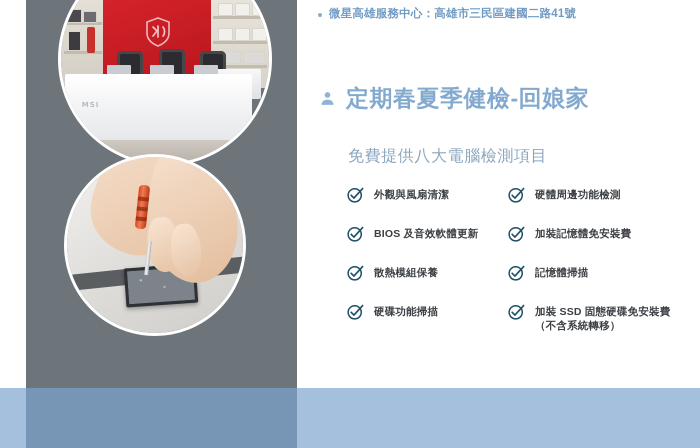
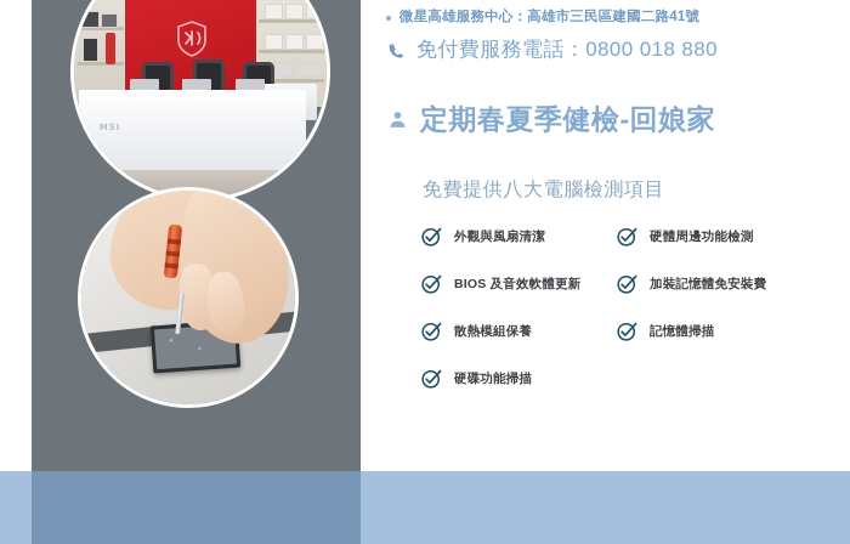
  MSI
  微星高雄服務中心：高雄市三民區建國二路41號
+ 免付費服務電話：0800 018 880
  定期春夏季健檢-回娘家
  免費提供八大電腦檢測項目
  外觀與風扇清潔
  硬體周邊功能檢測
  BIOS 及音效軟體更新
  加裝記憶體免安裝費
  散熱模組保養
  記憶體掃描
  硬碟功能掃描
- 加裝 SSD 固態硬碟免安裝費（不含系統轉移）
